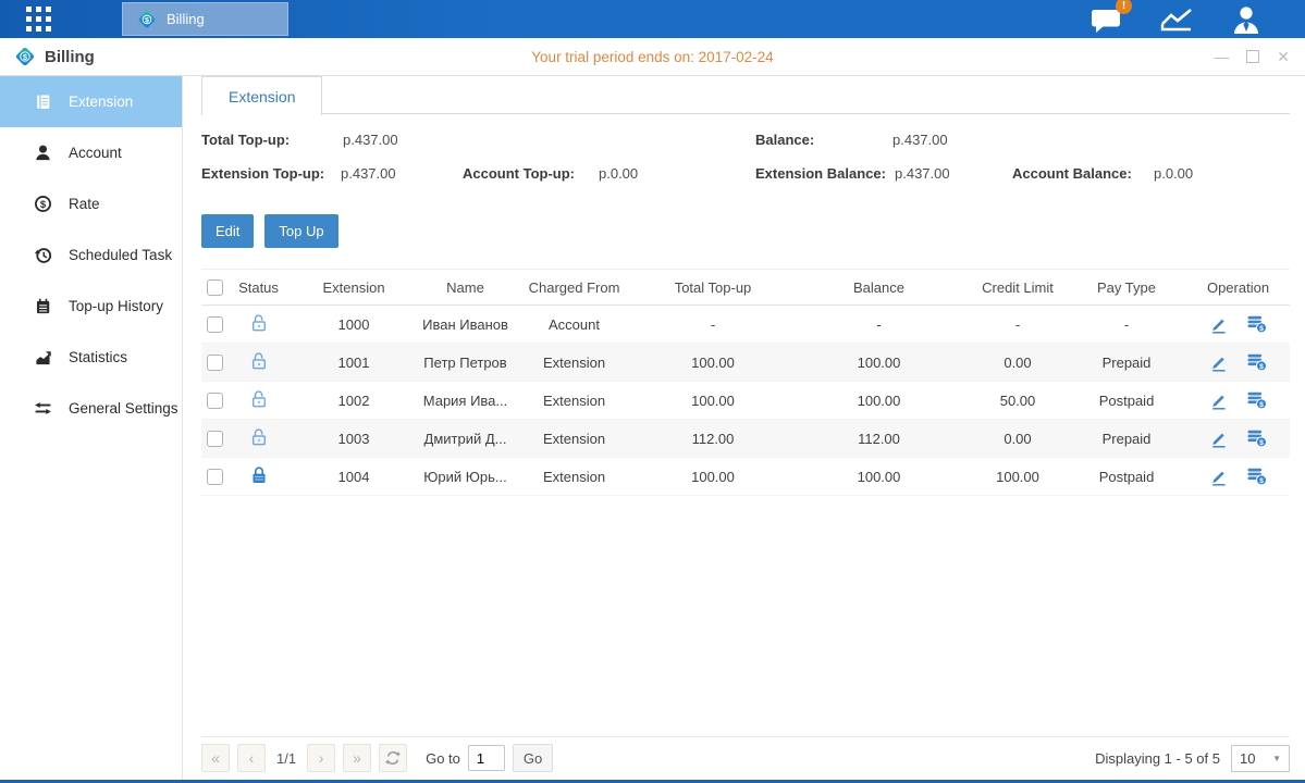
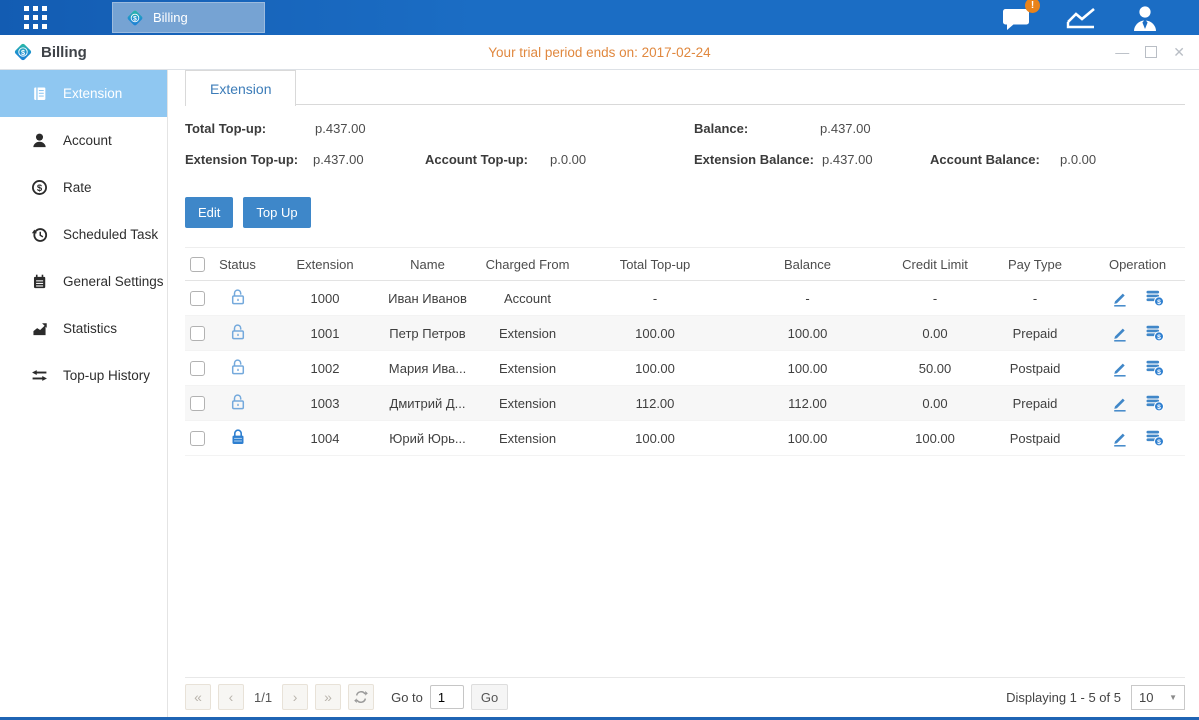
  Billing
  !
  $
  Billing
  Your trial period ends on: 2017-02-24
  —
  ✕
  Extension
  Account
  $
  Rate
  Scheduled Task
- Top-up History
+ General Settings
  Statistics
- General Settings
+ Top-up History
  Extension
  Total Top-up:
  p.437.00
  Balance:
  p.437.00
  Extension Top-up:
  p.437.00
  Account Top-up:
  p.0.00
  Extension Balance:
  p.437.00
  Account Balance:
  p.0.00
  Edit
  Top Up
  	Status	Extension	Name	Charged From	Total Top-up	Balance	Credit Limit	Pay Type	Operation
  		1000	Иван Иванов	Account	-	-	-	-
  		1001	Петр Петров	Extension	100.00	100.00	0.00	Prepaid
  		1002	Мария Ива...	Extension	100.00	100.00	50.00	Postpaid
  		1003	Дмитрий Д...	Extension	112.00	112.00	0.00	Prepaid
  		1004	Юрий Юрь...	Extension	100.00	100.00	100.00	Postpaid
  «
  ‹
  1/1
  ›
  »
  Go to
  1
  Go
  Displaying 1 - 5 of 5
  10
  ▼
